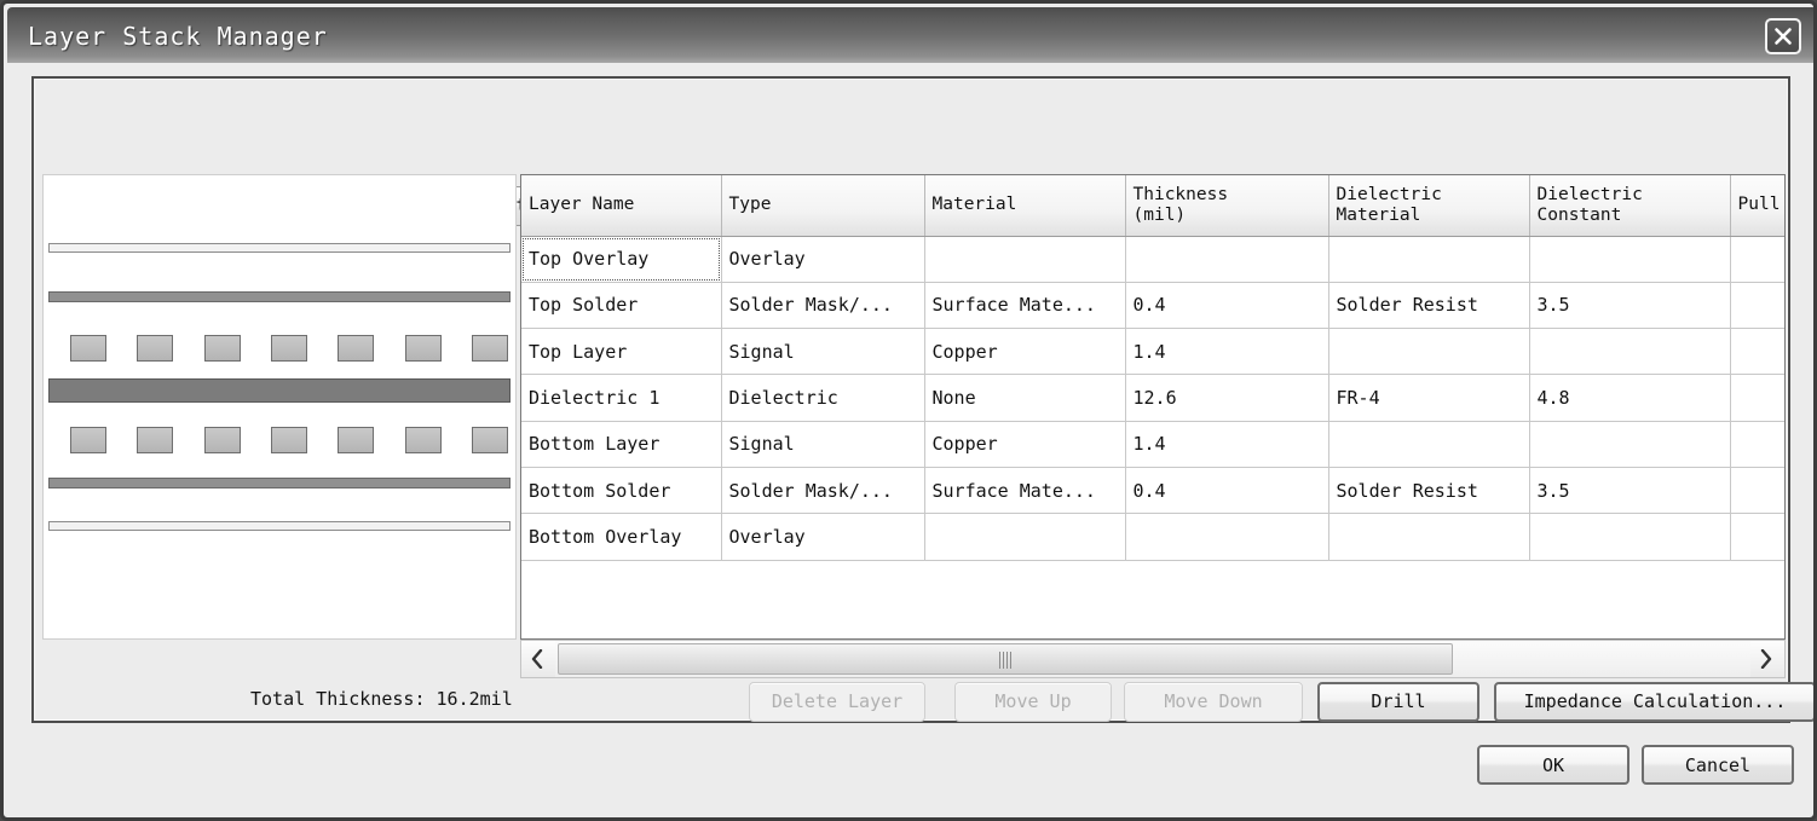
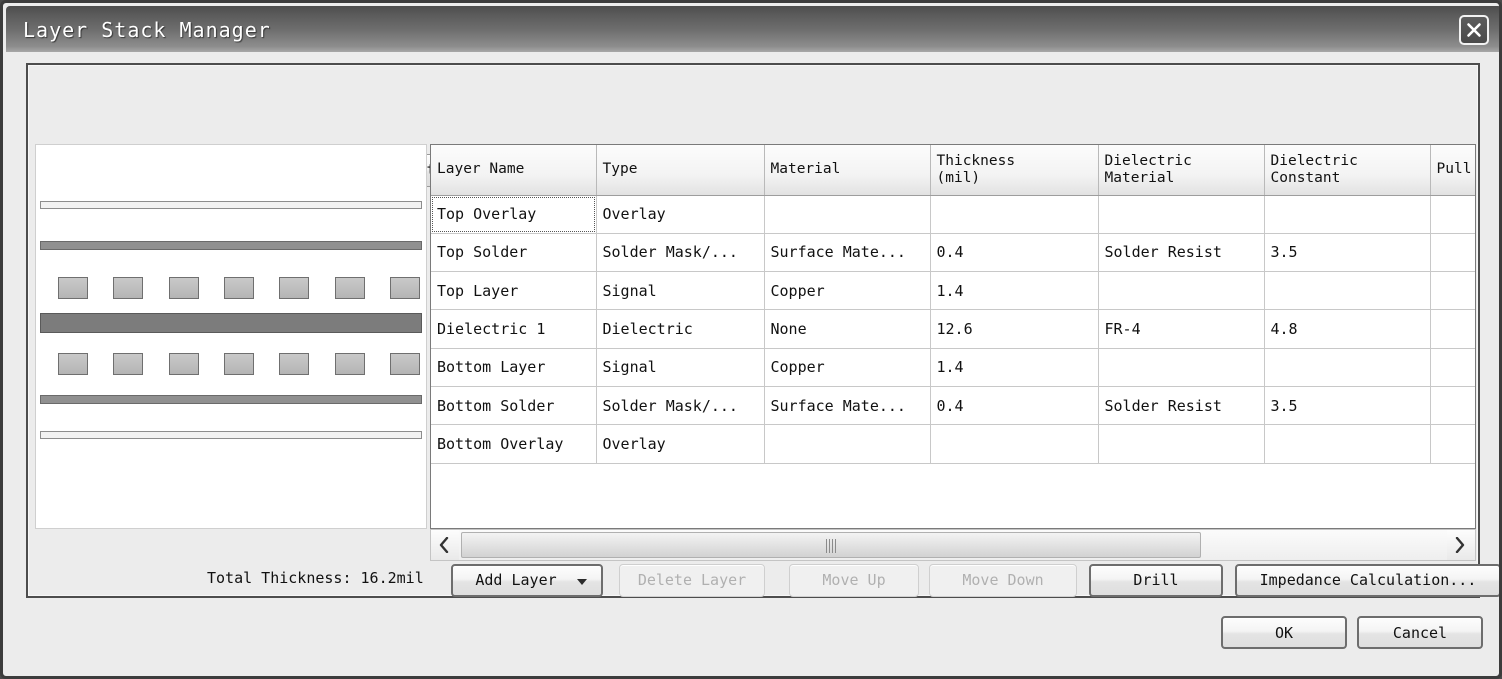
  Layer Stack Manager
  Layer Name	Type	Material	Thickness (mil)	Dielectric Material	Dielectric Constant	Pull
  Top Overlay	Overlay
  Top Solder	Solder Mask/...	Surface Mate...	0.4	Solder Resist	3.5
  Top Layer	Signal	Copper	1.4
  Dielectric 1	Dielectric	None	12.6	FR-4	4.8
  Bottom Layer	Signal	Copper	1.4
  Bottom Solder	Solder Mask/...	Surface Mate...	0.4	Solder Resist	3.5
  Bottom Overlay	Overlay
  Total Thickness: 16.2mil
+ Add Layer
  Delete Layer
  Move Up
  Move Down
  Drill
  Impedance Calculation...
  OK
  Cancel
